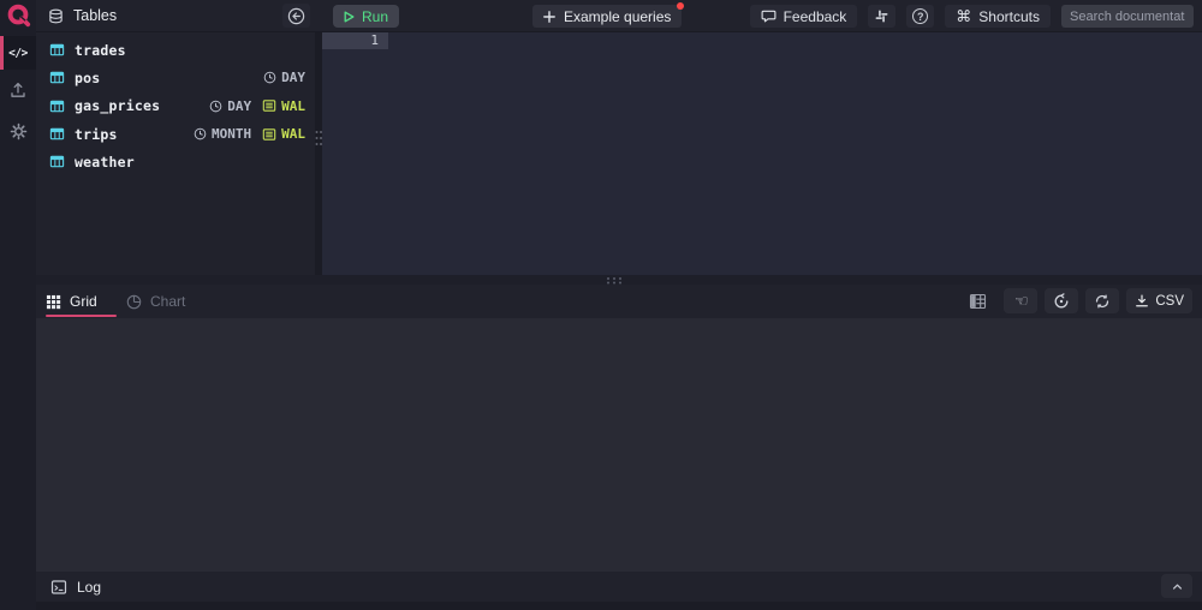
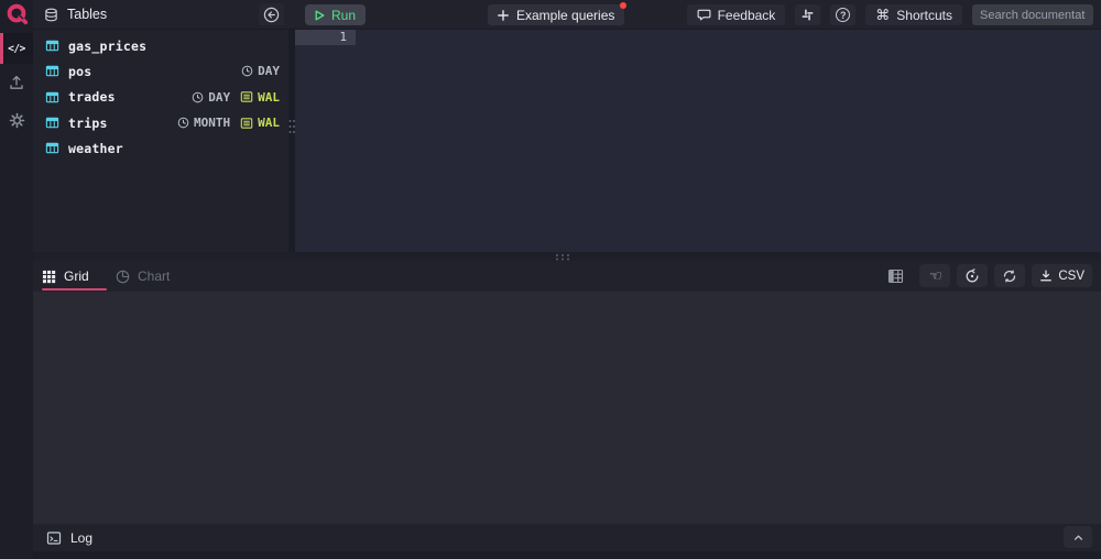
  </>
  Tables
  Run
  Example queries
  Feedback
  ?
  ⌘
  Shortcuts
  Search documentat
- trades
+ gas_prices
  pos
  DAY
- gas_prices
+ trades
  DAY
  WAL
  trips
  MONTH
  WAL
  weather
  1
  Grid
  Chart
  CSV
  Log
